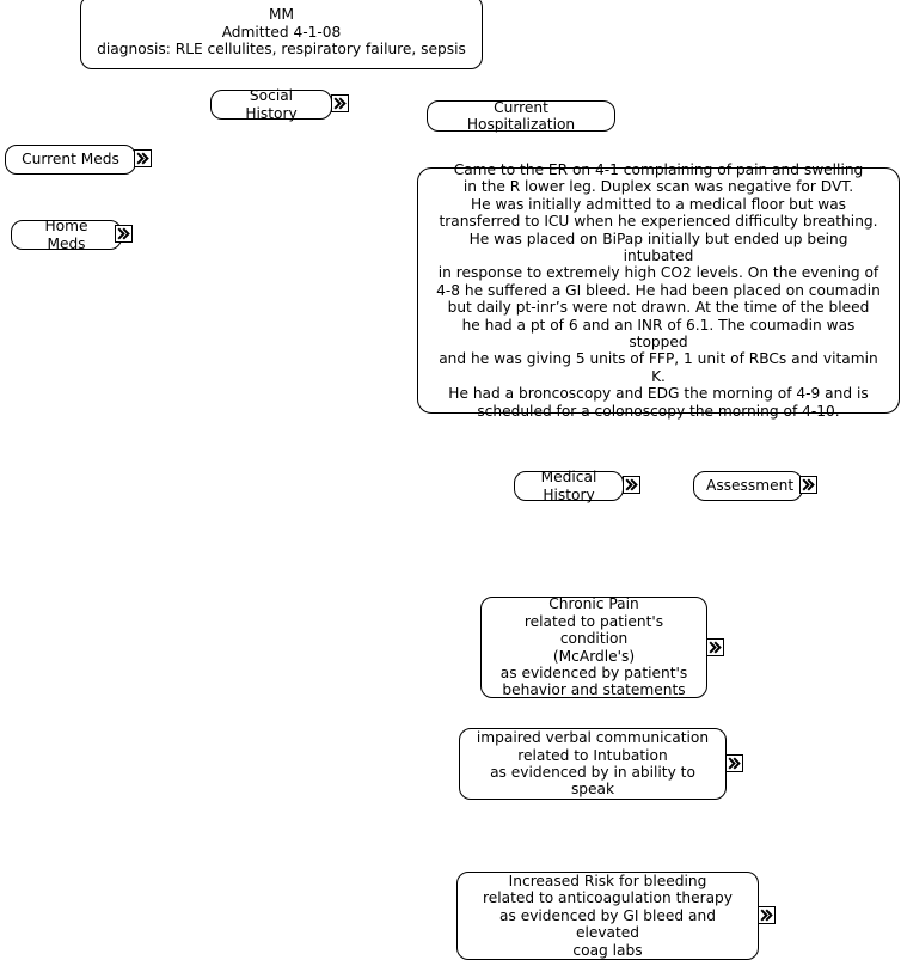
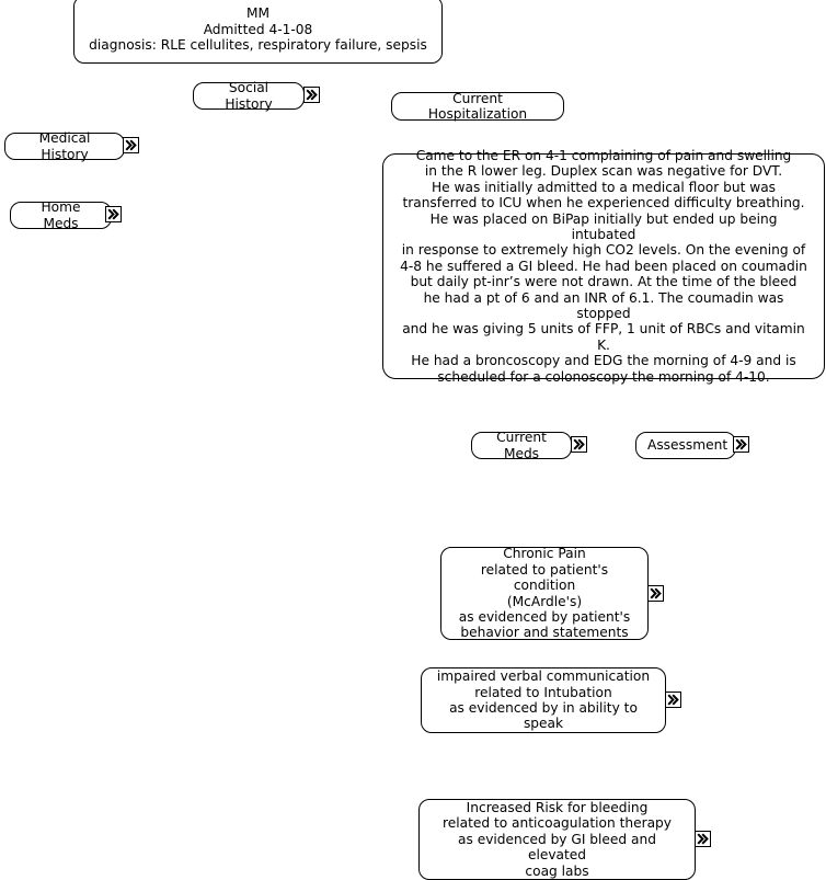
  MM
  Admitted 4-1-08
  diagnosis: RLE cellulites, respiratory failure, sepsis
  Social History
- Current Meds
+ Medical History
  Home Meds
  Current Hospitalization
  Came to the ER on 4-1 complaining of pain and swelling
  in the R lower leg. Duplex scan was negative for DVT.
  He was initially admitted to a medical floor but was
  transferred to ICU when he experienced difficulty breathing.
  He was placed on BiPap initially but ended up being intubated
  in response to extremely high CO2 levels. On the evening of
  4-8 he suffered a GI bleed. He had been placed on coumadin
  but daily pt-inr’s were not drawn. At the time of the bleed
  he had a pt of 6 and an INR of 6.1. The coumadin was stopped
  and he was giving 5 units of FFP, 1 unit of RBCs and vitamin K.
  He had a broncoscopy and EDG the morning of 4-9 and is
  scheduled for a colonoscopy the morning of 4-10.
- Medical History
+ Current Meds
  Assessment
  Chronic Pain
  related to patient's condition
  (McArdle's)
  as evidenced by patient's
  behavior and statements
  impaired verbal communication
  related to Intubation
  as evidenced by in ability to speak
  Increased Risk for bleeding
  related to anticoagulation therapy
  as evidenced by GI bleed and elevated
  coag labs
